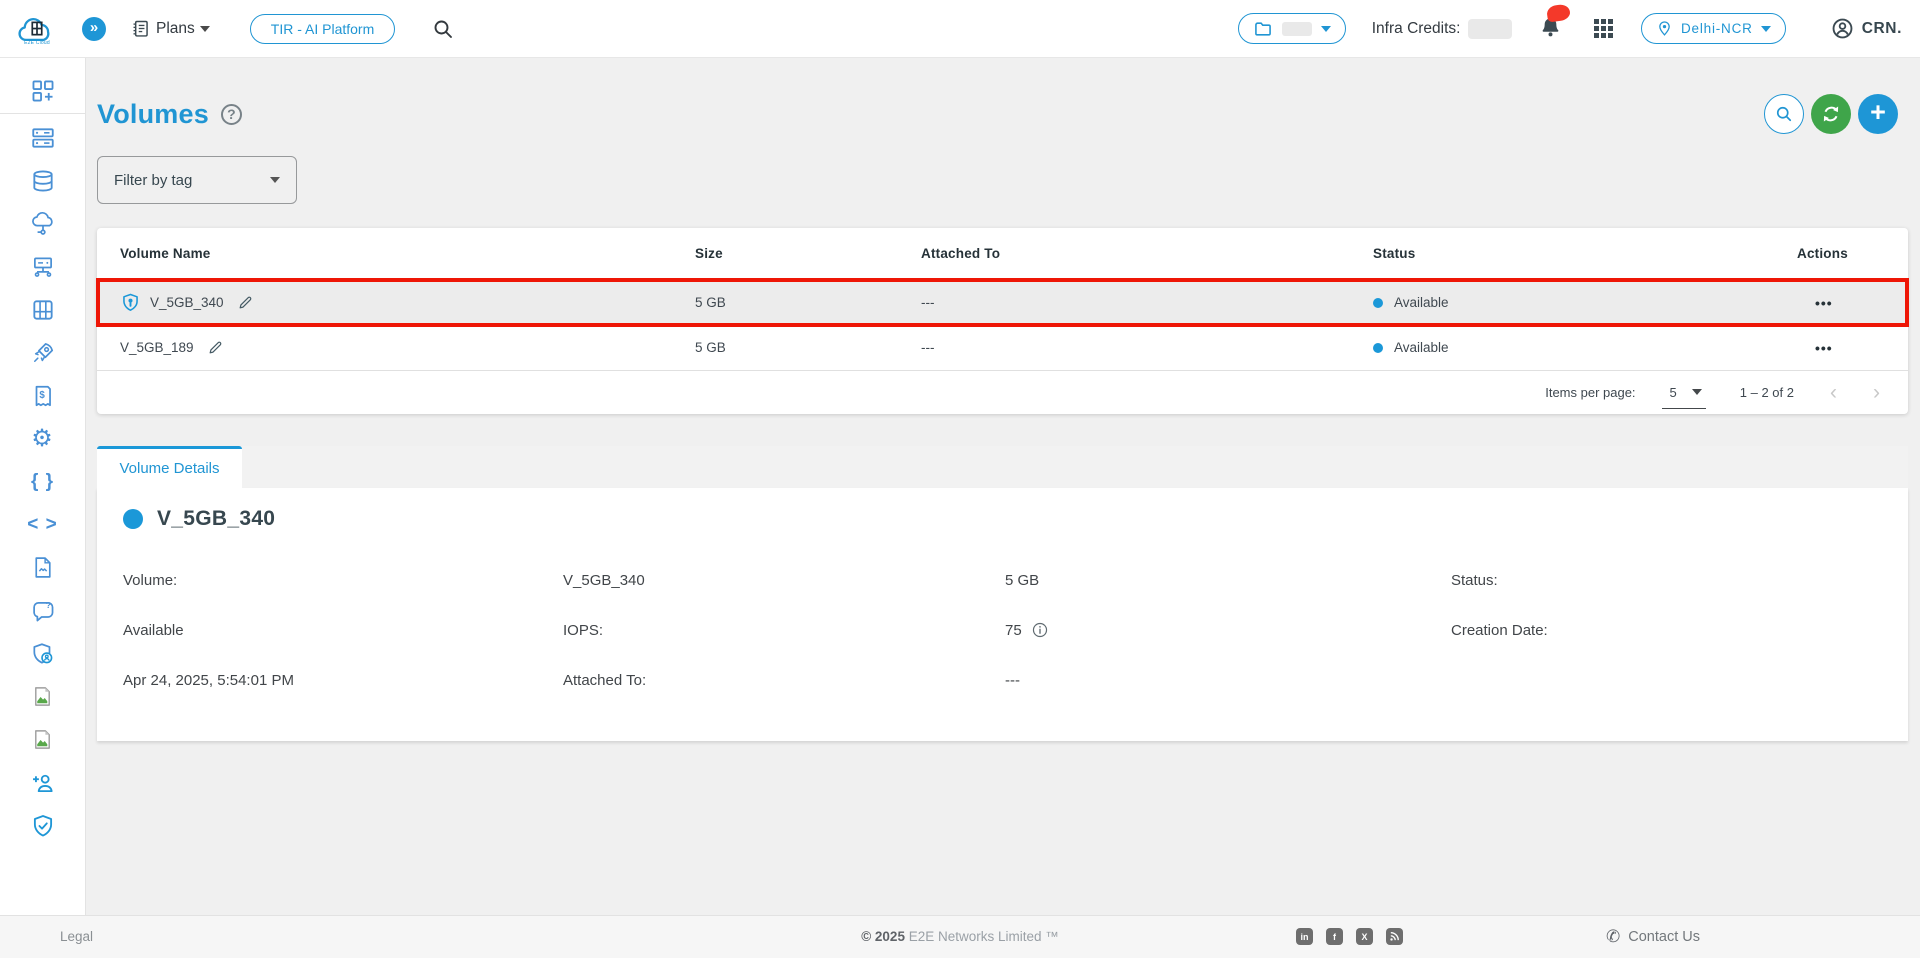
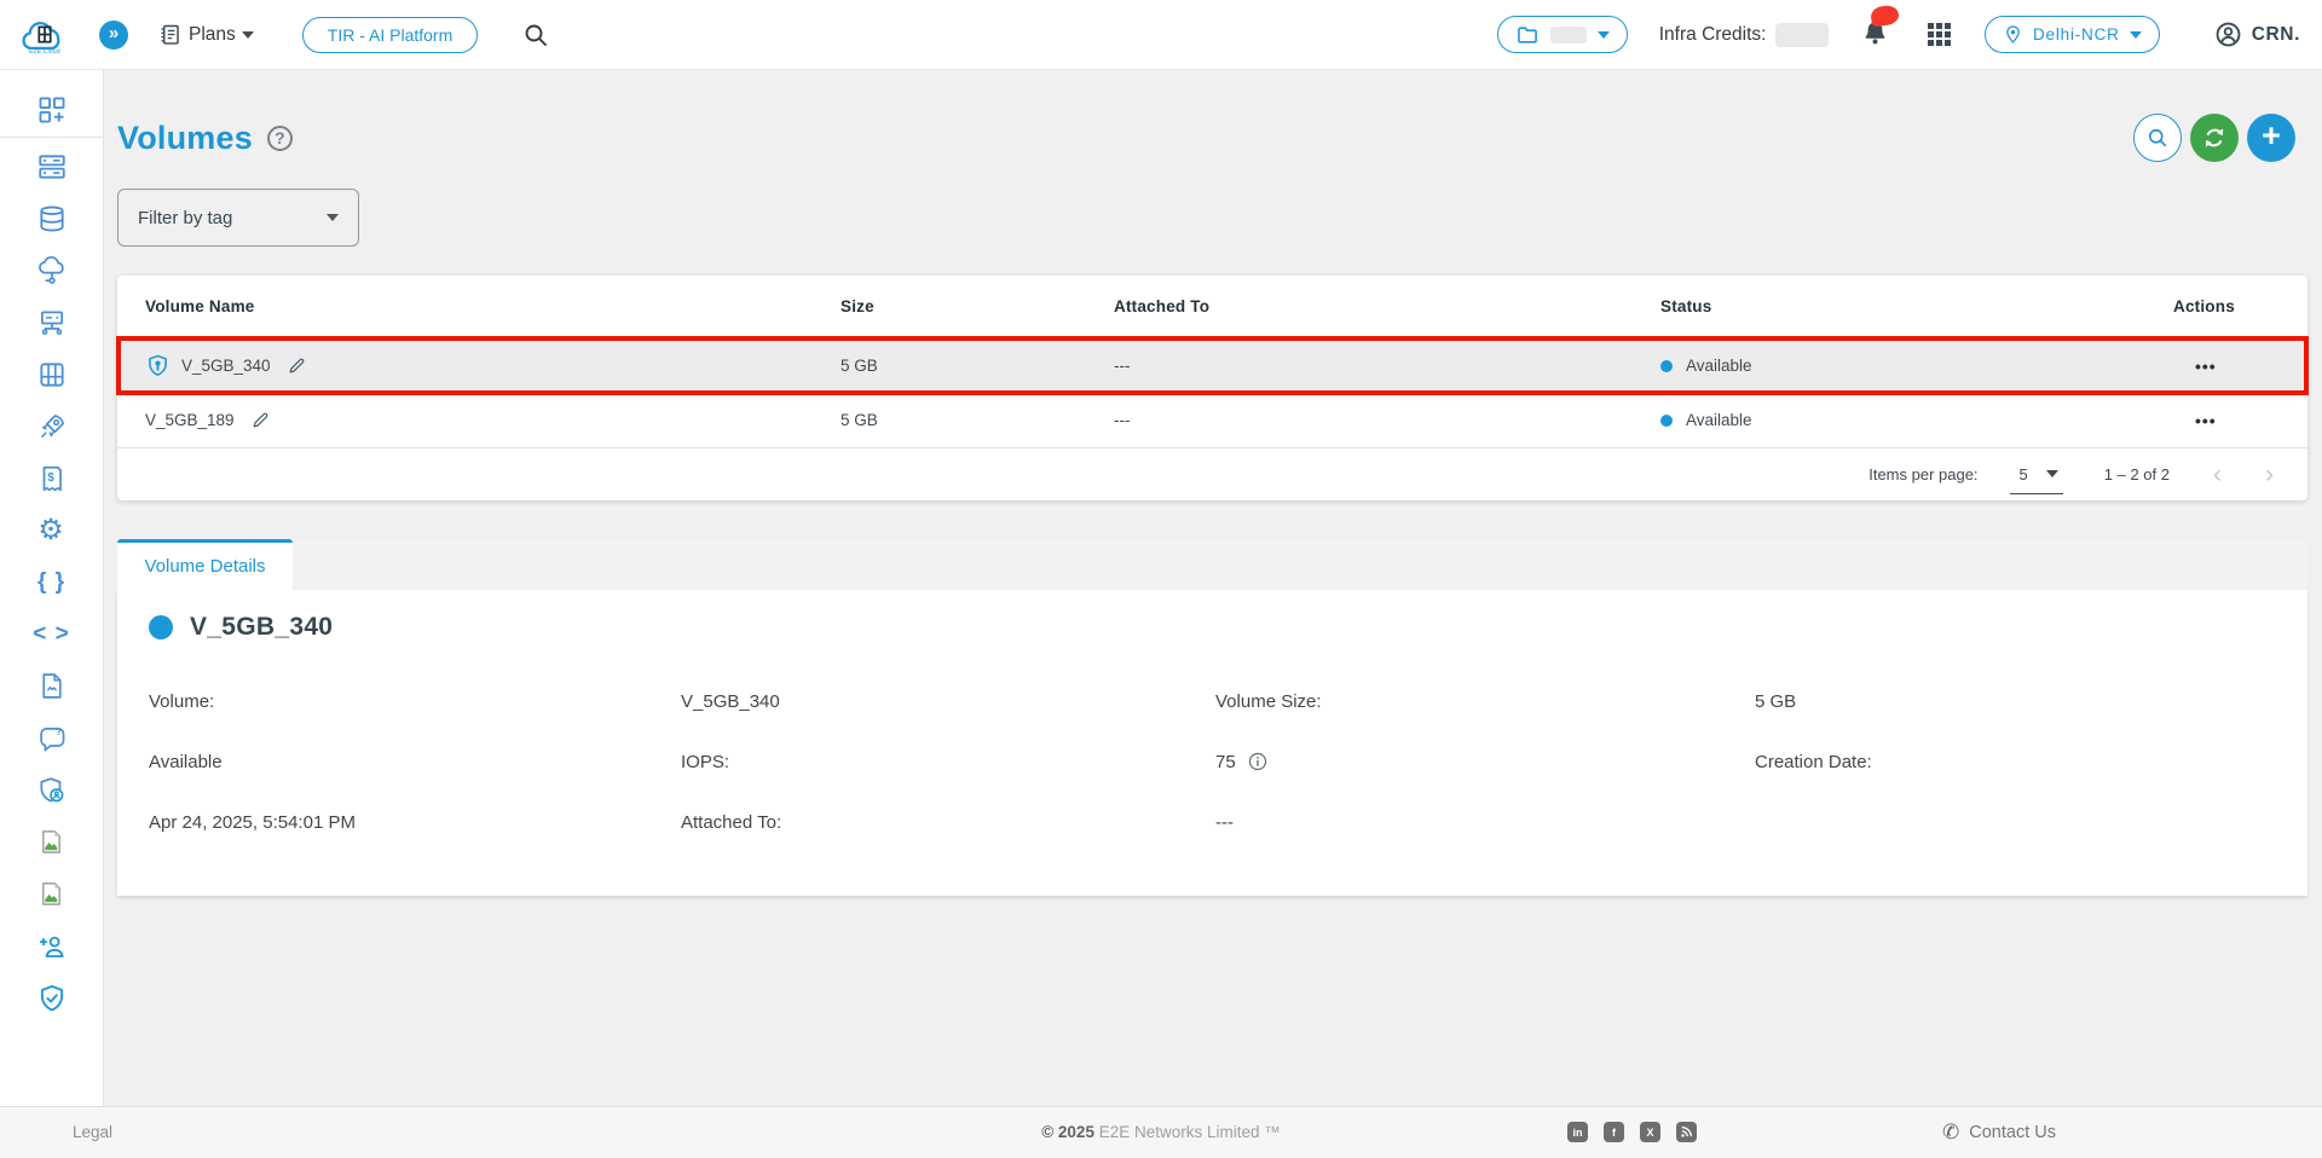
  »
  Plans
  TIR - AI Platform
  Infra Credits:
  Delhi-NCR
  CRN.
  $
  ⚙
  { }
  < >
  ?
  Volumes
  ?
  +
  Filter by tag
  Volume Name
  Size
  Attached To
  Status
  Actions
  V_5GB_340
  5 GB
  ---
  Available
  •••
  V_5GB_189
  5 GB
  ---
  Available
  •••
  Items per page:
  5
  1 – 2 of 2
  ‹
  ›
  Volume Details
  V_5GB_340
  Volume:
  V_5GB_340
+ Volume Size:
  5 GB
- Status:
  Available
  IOPS:
  75
  Creation Date:
  Apr 24, 2025, 5:54:01 PM
  Attached To:
  ---
  Legal
  © 2025 E2E Networks Limited ™
  in
  f
  X
  ✆
  Contact Us
